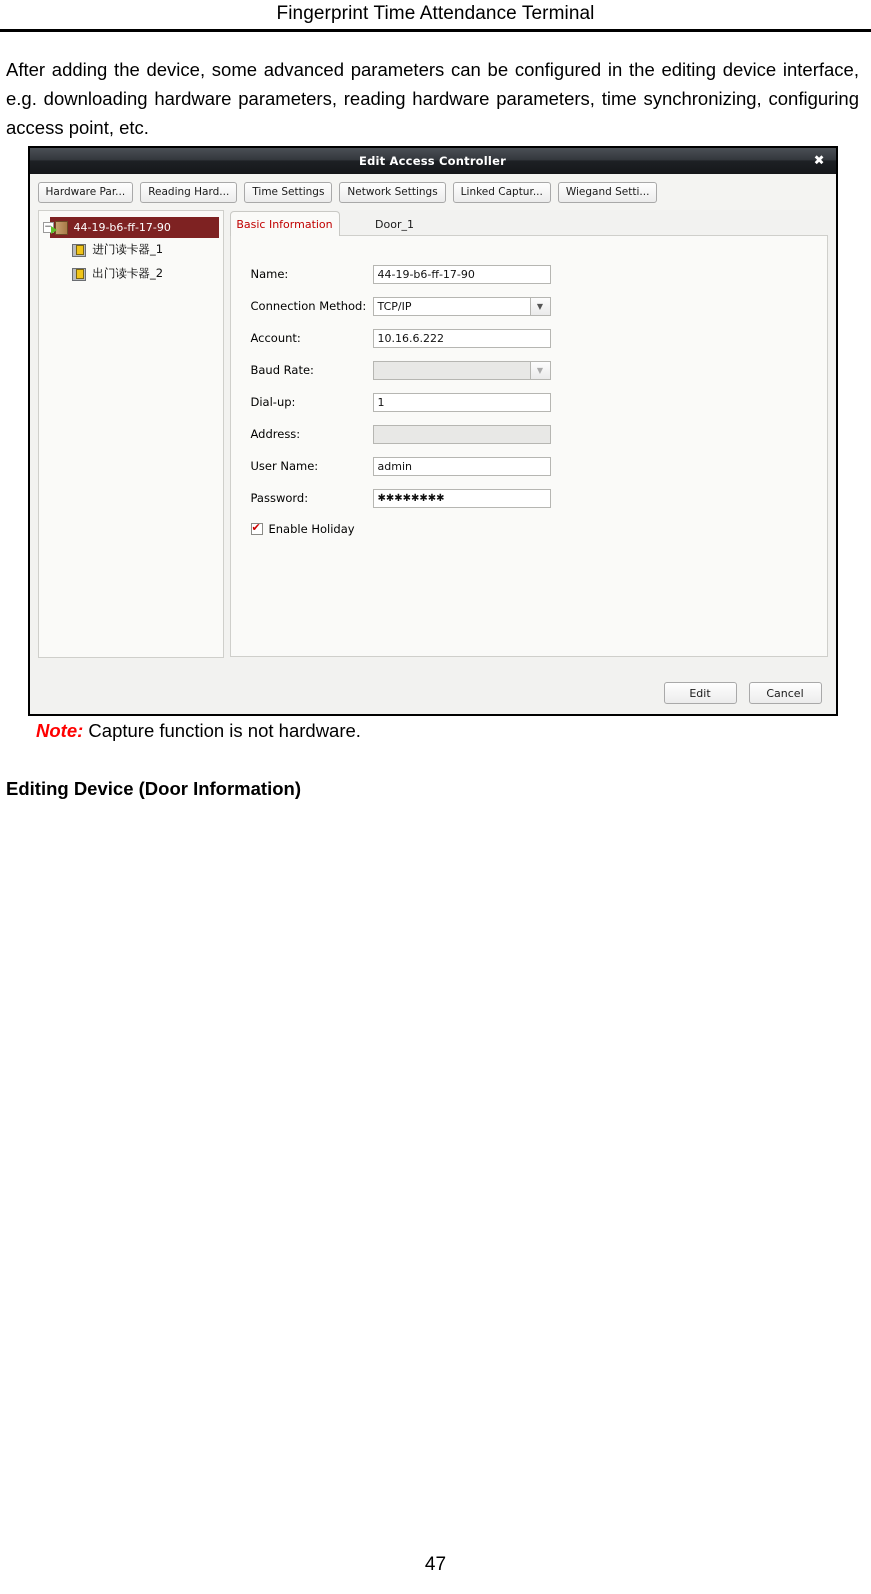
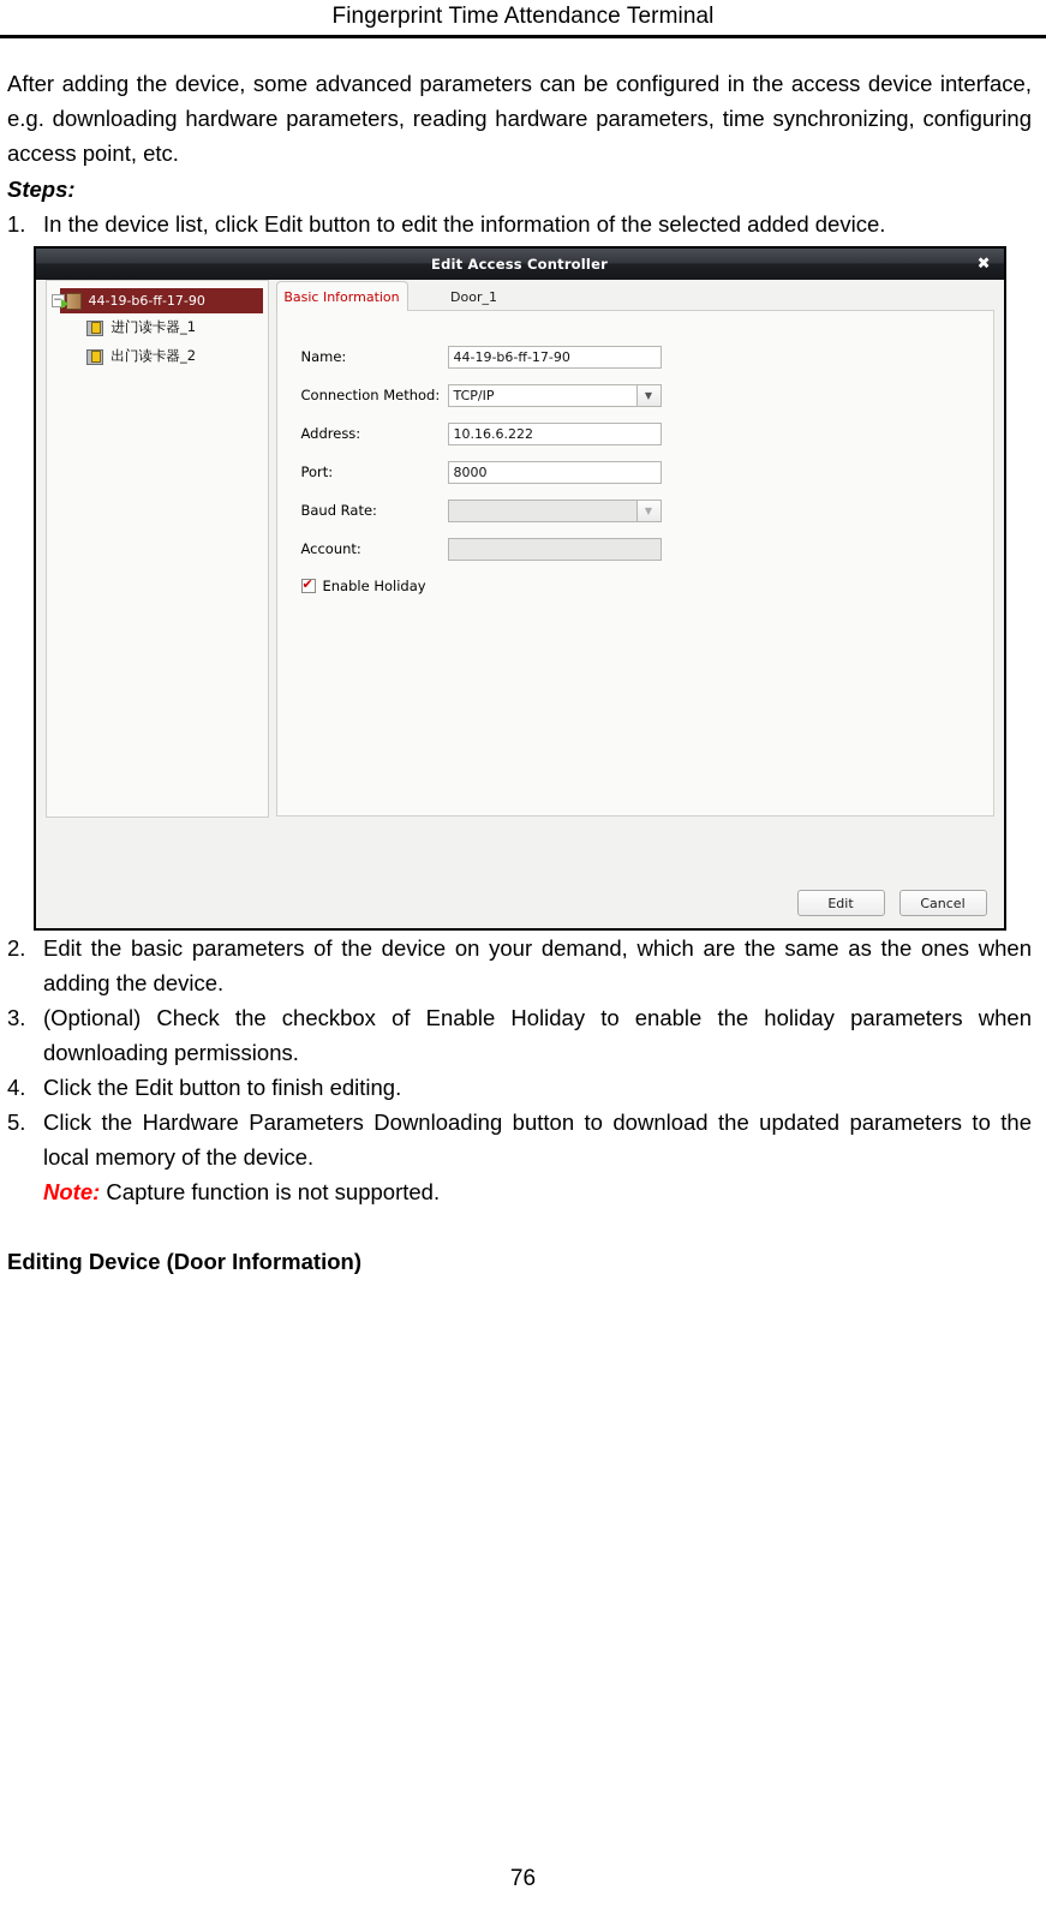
  Fingerprint Time Attendance Terminal
- After adding the device, some advanced parameters can be configured in the editing device interface, e.g. downloading hardware parameters, reading hardware parameters, time synchronizing, configuring access point, etc.
+ After adding the device, some advanced parameters can be configured in the access device interface, e.g. downloading hardware parameters, reading hardware parameters, time synchronizing, configuring access point, etc.
+ Steps:
+ 1.
+ In the device list, click Edit button to edit the information of the selected added device.
  Edit Access Controller
  ✖
- Hardware Par...
- Reading Hard...
- Time Settings
- Network Settings
- Linked Captur...
- Wiegand Setti...
  −
  44-19-b6-ff-17-90
  进门读卡器_1
  出门读卡器_2
  Basic Information
  Door_1
  Name:
  44-19-b6-ff-17-90
  Connection Method:
  TCP/IP
  ▼
- Account:
+ Address:
  10.16.6.222
+ Port:
+ 8000
  Baud Rate:
  ▼
- Dial-up:
- 1
- Address:
+ Account:
- User Name:
- admin
- Password:
- ✱✱✱✱✱✱✱✱
  Enable Holiday
  Edit
  Cancel
+ 2.
+ Edit the basic parameters of the device on your demand, which are the same as the ones when adding the device.
+ 3.
+ (Optional) Check the checkbox of Enable Holiday to enable the holiday parameters when downloading permissions.
+ 4.
+ Click the Edit button to finish editing.
+ 5.
+ Click the Hardware Parameters Downloading button to download the updated parameters to the local memory of the device.
- Note: Capture function is not hardware.
+ Note: Capture function is not supported.
  Editing Device (Door Information)
- 47
+ 76
